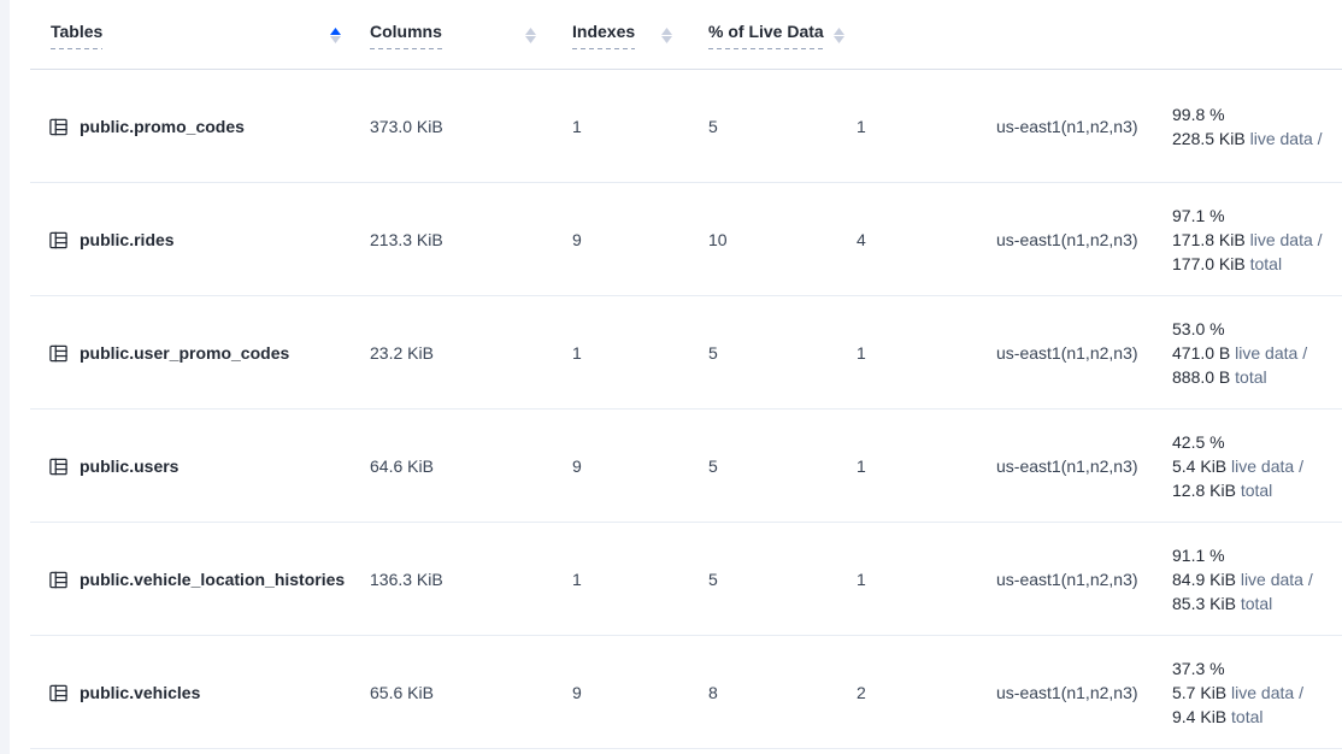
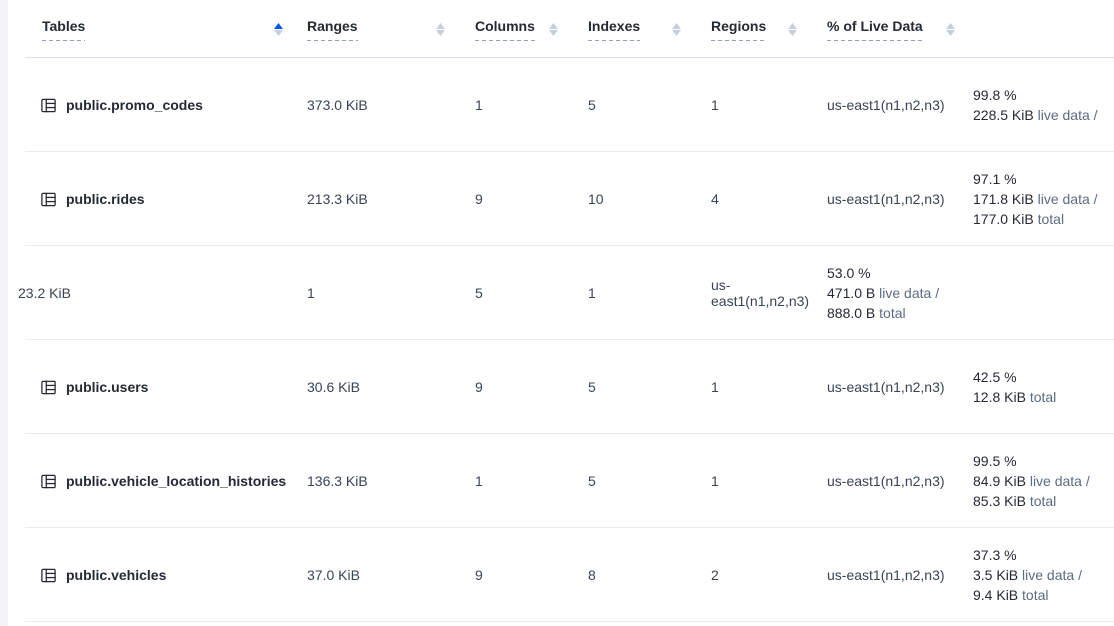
  Tables
+ Ranges
  Columns
  Indexes
+ Regions
  % of Live Data
  public.promo_codes
  373.0 KiB
  1
  5
  1
  us-east1(n1,n2,n3)
  99.8 %
  228.5 KiB live data /
  public.rides
  213.3 KiB
  9
  10
  4
  us-east1(n1,n2,n3)
  97.1 %
  171.8 KiB live data /
  177.0 KiB total
- public.user_promo_codes
  23.2 KiB
  1
  5
  1
  us-east1(n1,n2,n3)
  53.0 %
  471.0 B live data /
  888.0 B total
  public.users
- 64.6 KiB
+ 30.6 KiB
  9
  5
  1
  us-east1(n1,n2,n3)
  42.5 %
- 5.4 KiB live data /
  12.8 KiB total
  public.vehicle_location_histories
  136.3 KiB
  1
  5
  1
  us-east1(n1,n2,n3)
- 91.1 %
+ 99.5 %
  84.9 KiB live data /
  85.3 KiB total
  public.vehicles
- 65.6 KiB
+ 37.0 KiB
  9
  8
  2
  us-east1(n1,n2,n3)
  37.3 %
- 5.7 KiB live data /
+ 3.5 KiB live data /
  9.4 KiB total
